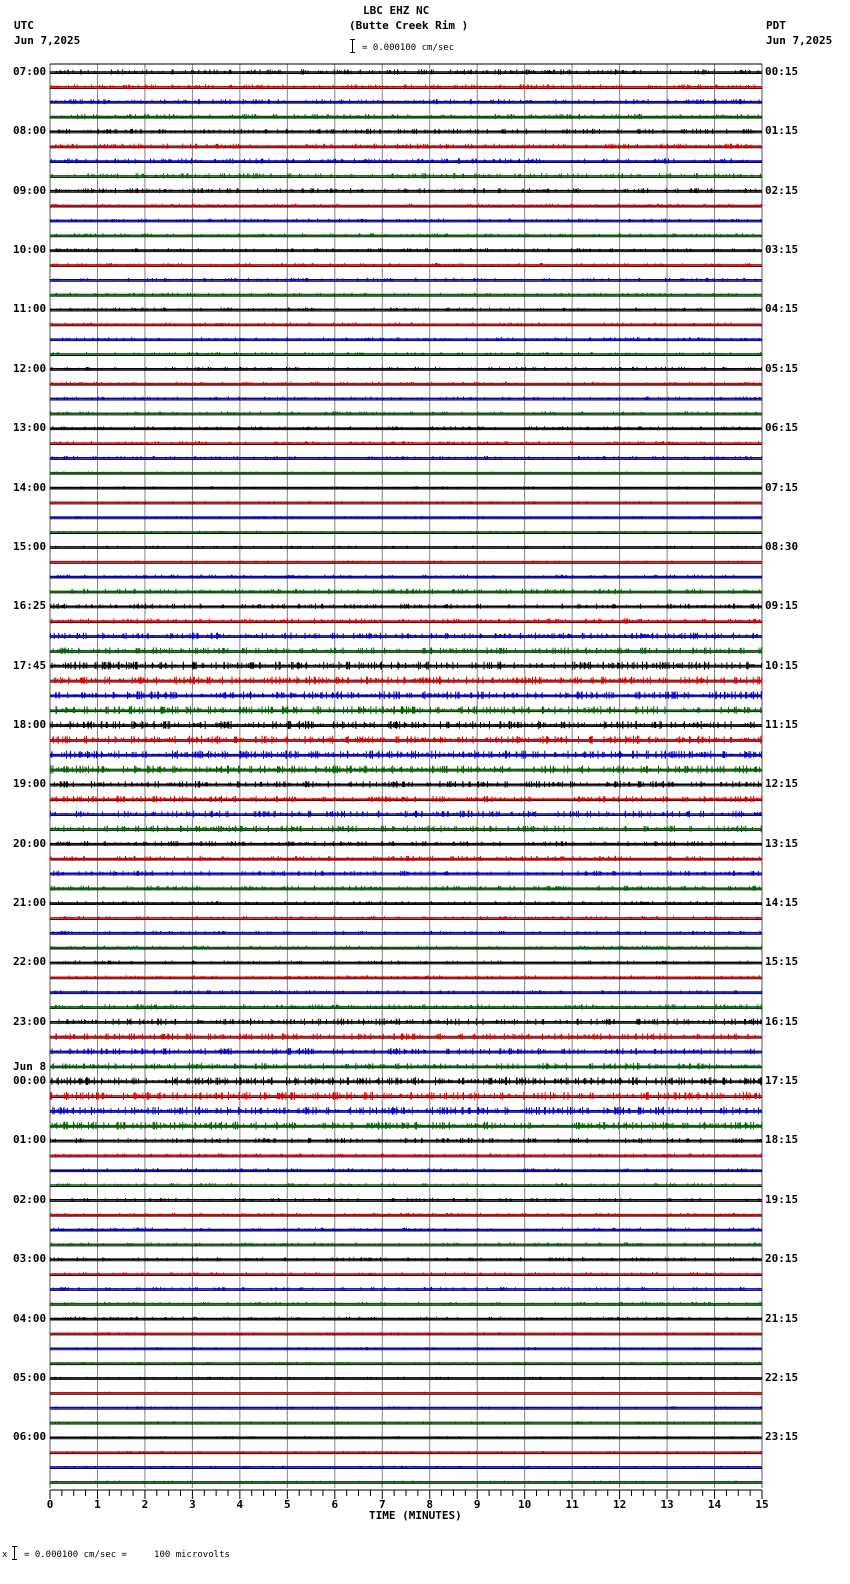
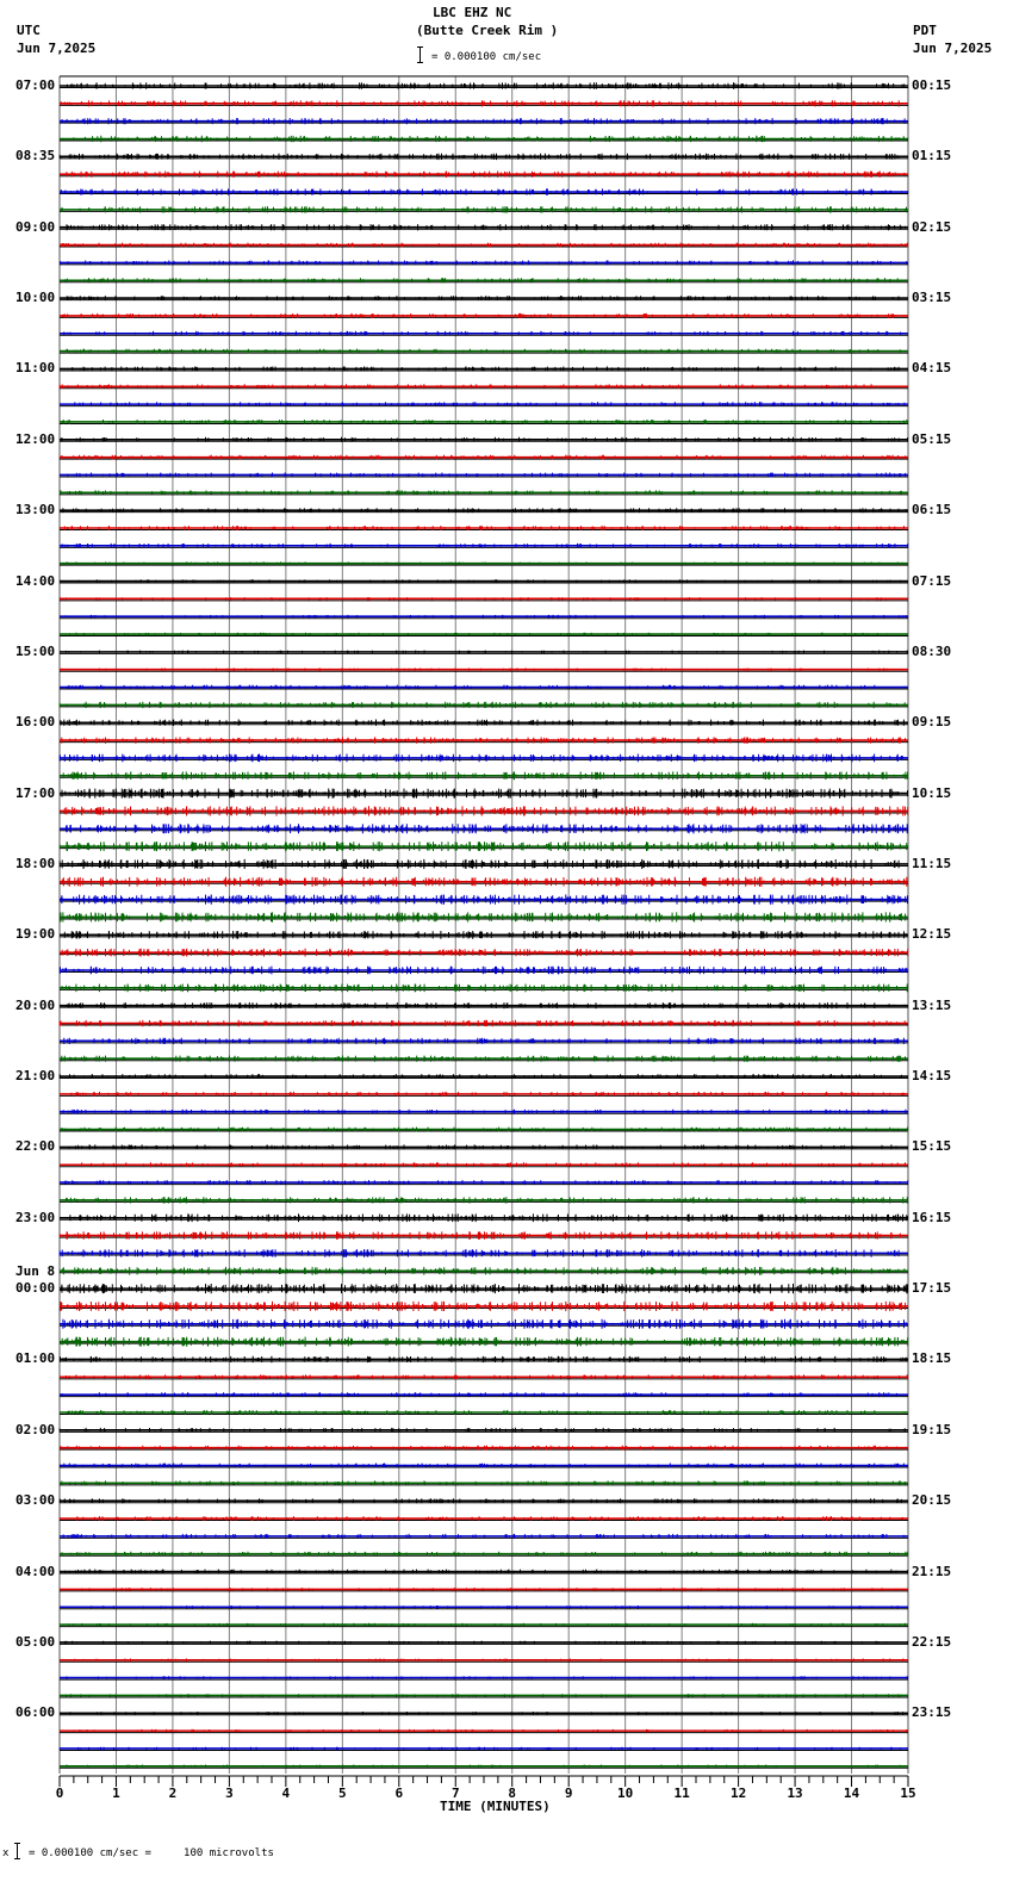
  LBC EHZ NC
  (Butte Creek Rim )
  = 0.000100 cm/sec
  UTC
  Jun 7,2025
  PDT
  Jun 7,2025
  0
  1
  2
  3
  4
  5
  6
  7
  8
  9
  10
  11
  12
  13
  14
  15
  07:00
- 08:00
+ 08:35
  09:00
  10:00
  11:00
  12:00
  13:00
  14:00
  15:00
- 16:25
+ 16:00
- 17:45
+ 17:00
  18:00
  19:00
  20:00
  21:00
  22:00
  23:00
  00:00
  Jun 8
  01:00
  02:00
  03:00
  04:00
  05:00
  06:00
  00:15
  01:15
  02:15
  03:15
  04:15
  05:15
  06:15
  07:15
  08:30
  09:15
  10:15
  11:15
  12:15
  13:15
  14:15
  15:15
  16:15
  17:15
  18:15
  19:15
  20:15
  21:15
  22:15
  23:15
  TIME (MINUTES)
  x
  = 0.000100 cm/sec = 100 microvolts
